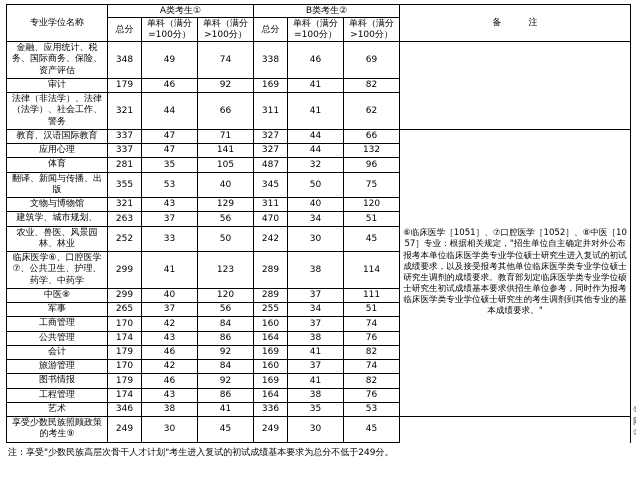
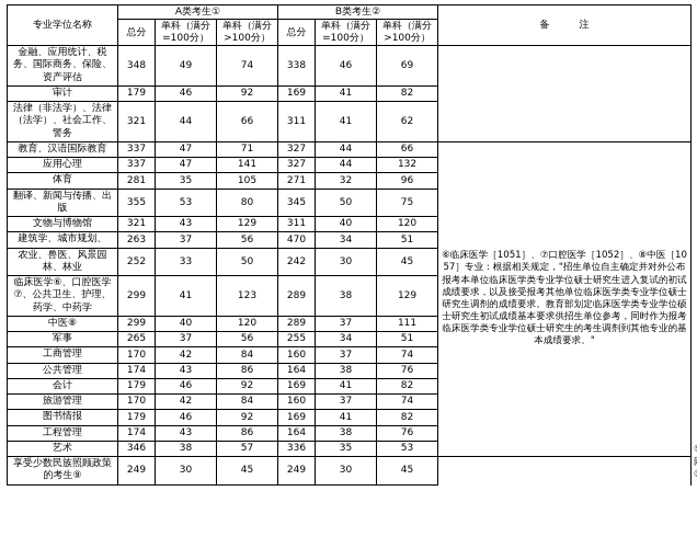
  专业学位名称	A类考生①	B类考生②	备 注
  总分	单科（满分=100分）	单科（满分>100分）	总分	单科（满分=100分）	单科（满分>100分）
  金融、应用统计、税务、国际商务、保险、资产评估	348	49	74	338	46	69
  审计	179	46	92	169	41	82
  法律（非法学）、法律（法学）、社会工作、警务	321	44	66	311	41	62
  教育、汉语国际教育	337	47	71	327	44	66	⑥临床医学［1051］、⑦口腔医学［1052］、⑧中医［1057］专业：根据相关规定，"招生单位自主确定并对外公布报考本单位临床医学类专业学位硕士研究生进入复试的初试成绩要求，以及接受报考其他单位临床医学类专业学位硕士研究生调剂的成绩要求。教育部划定临床医学类专业学位硕士研究生初试成绩基本要求供招生单位参考，同时作为报考临床医学类专业学位硕士研究生的考生调剂到其他专业的基本成绩要求。"
  应用心理	337	47	141	327	44	132
- 体育	281	35	105	487	32	96
+ 体育	281	35	105	271	32	96
- 翻译、新闻与传播、出版	355	53	40	345	50	75
+ 翻译、新闻与传播、出版	355	53	80	345	50	75
  文物与博物馆	321	43	129	311	40	120
  建筑学、城市规划、	263	37	56	470	34	51
  农业、兽医、风景园林、林业	252	33	50	242	30	45
- 临床医学⑥、口腔医学⑦、公共卫生、护理、药学、中药学	299	41	123	289	38	114
+ 临床医学⑥、口腔医学⑦、公共卫生、护理、药学、中药学	299	41	123	289	38	129
  中医⑧	299	40	120	289	37	111
  军事	265	37	56	255	34	51
  工商管理	170	42	84	160	37	74
  公共管理	174	43	86	164	38	76
  会计	179	46	92	169	41	82
  旅游管理	170	42	84	160	37	74
  图书情报	179	46	92	169	41	82
  工程管理	174	43	86	164	38	76
- 艺术	346	38	41	336	35	53
+ 艺术	346	38	57	336	35	53
  享受少数民族照顾政策的考生⑨	249	30	45	249	30	45
- 注：享受"少数民族高层次骨干人才计划"考生进入复试的初试成绩基本要求为总分不低于249分。
